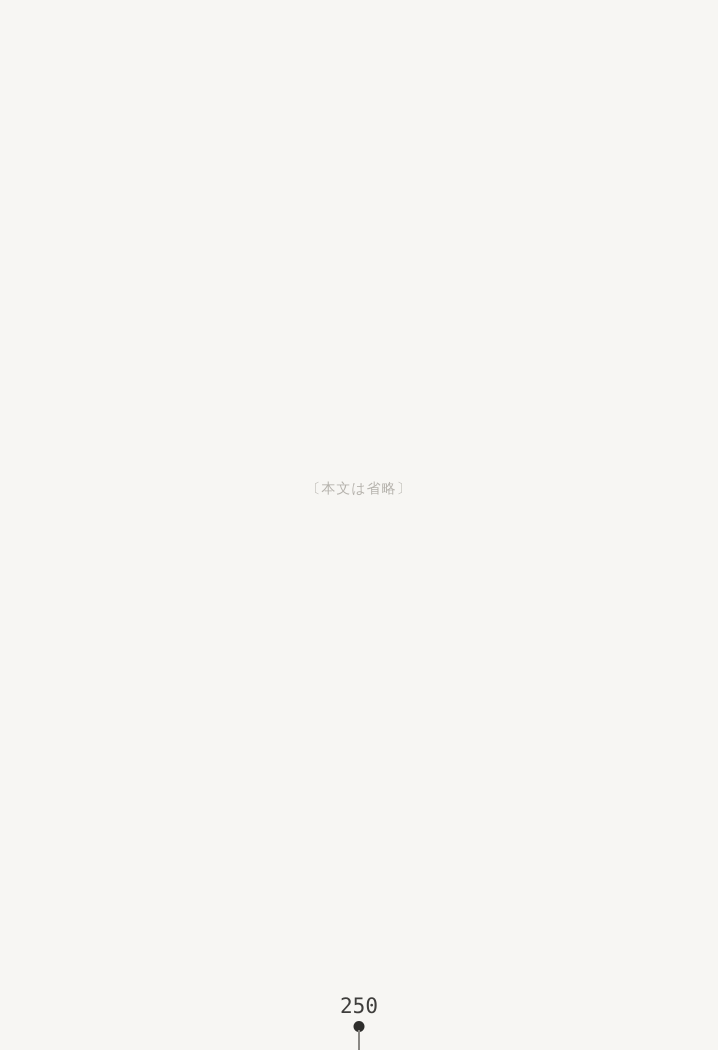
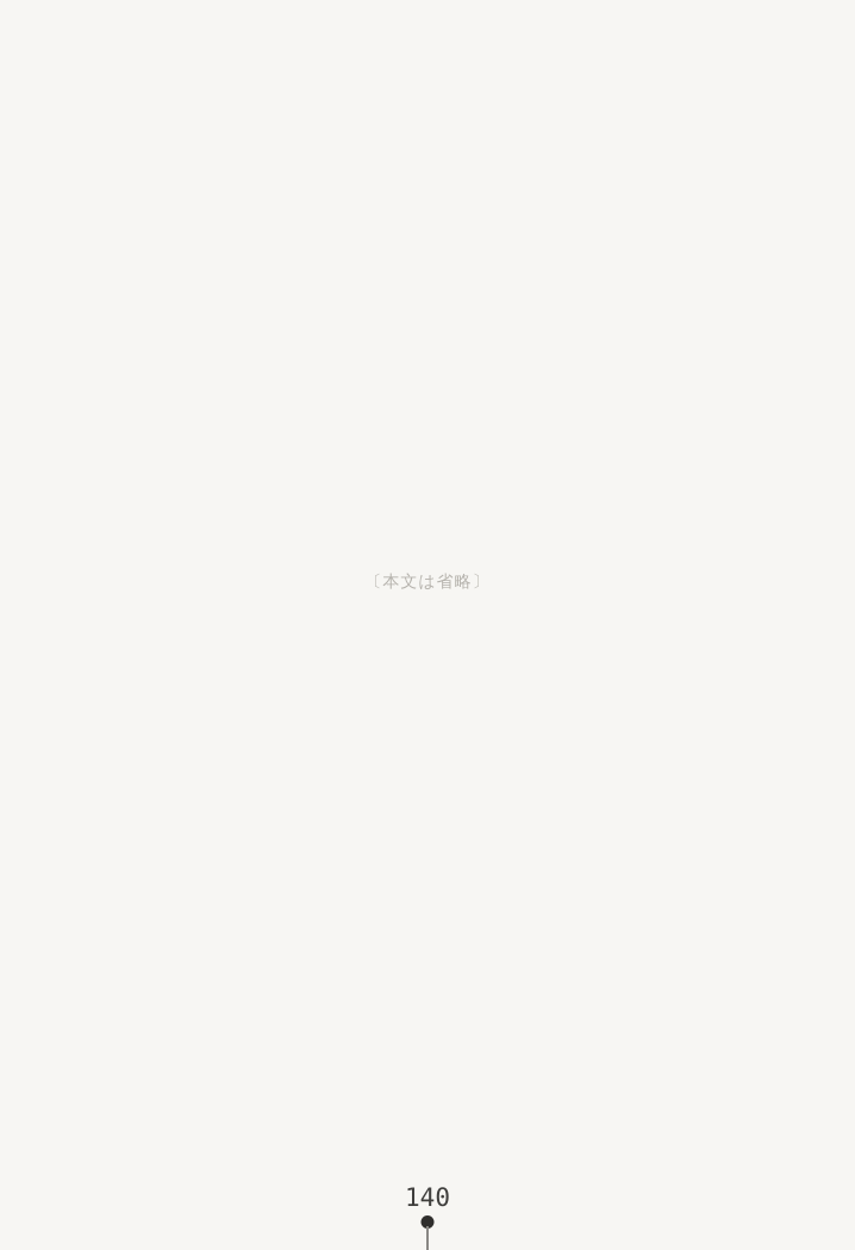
  〔本文は省略〕
- 250
+ 140
